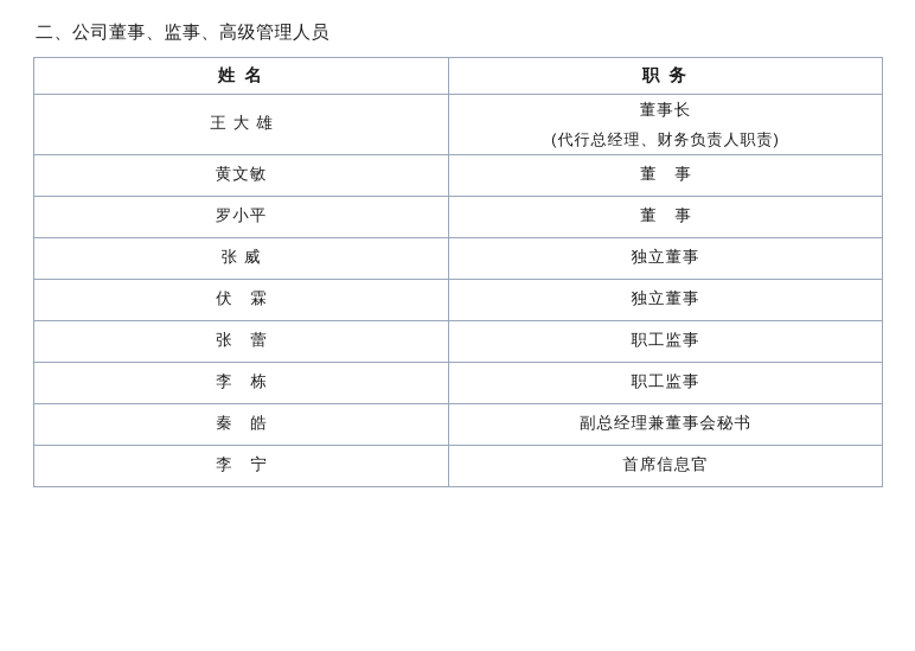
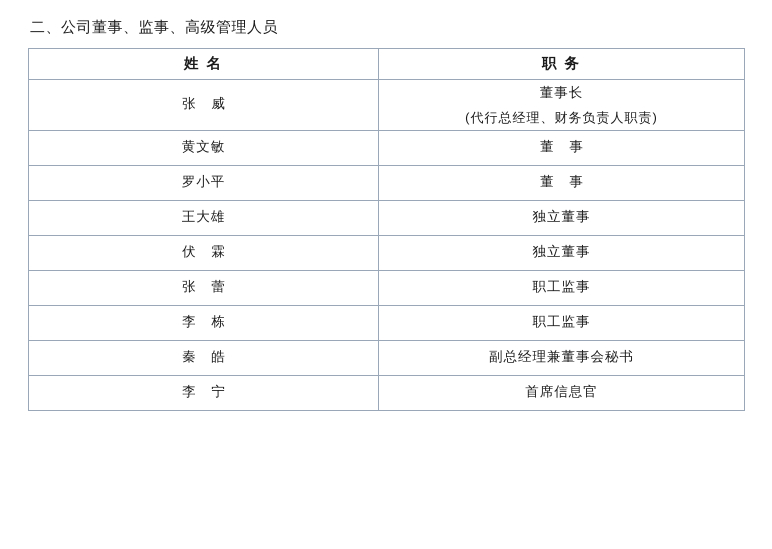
  二、公司董事、监事、高级管理人员
  姓 名	职 务
- 王大雄	董事长 (代行总经理、财务负责人职责)
+ 张 威	董事长 (代行总经理、财务负责人职责)
  黄文敏	董 事
  罗小平	董 事
- 张 威	独立董事
+ 王大雄	独立董事
  伏 霖	独立董事
  张 蕾	职工监事
  李 栋	职工监事
  秦 皓	副总经理兼董事会秘书
  李 宁	首席信息官
